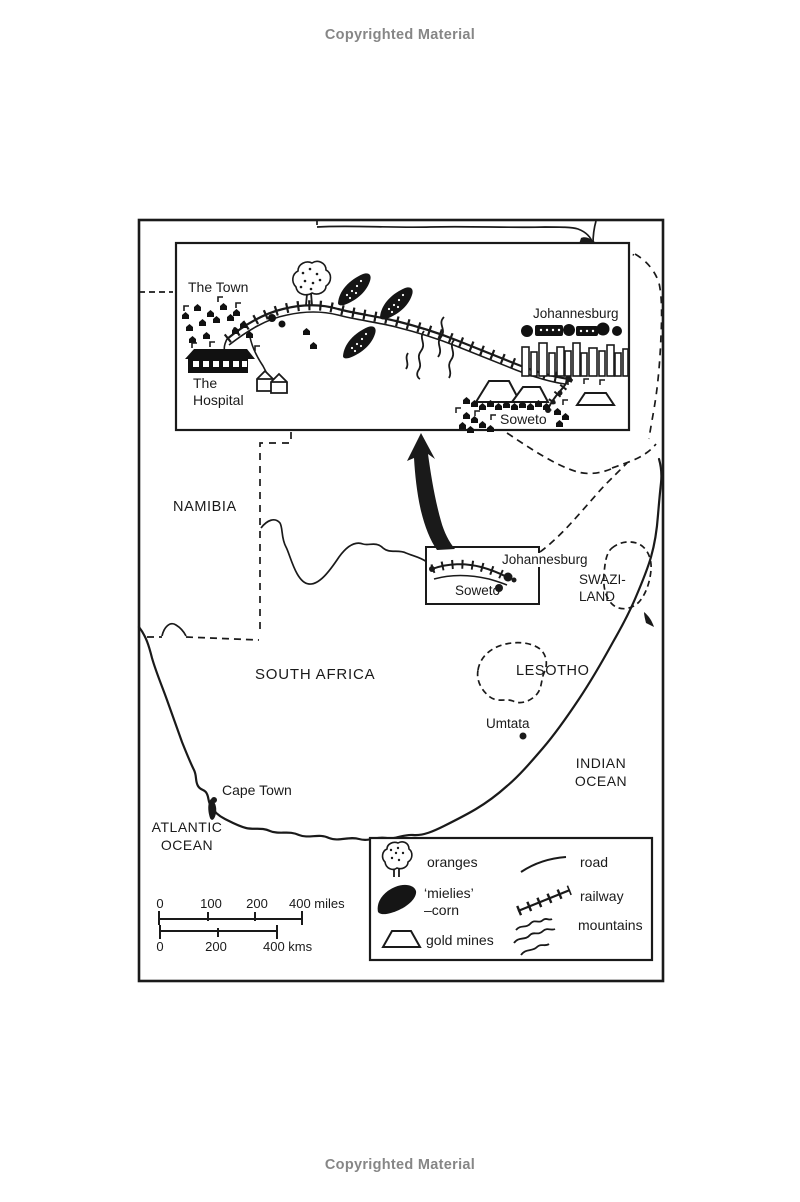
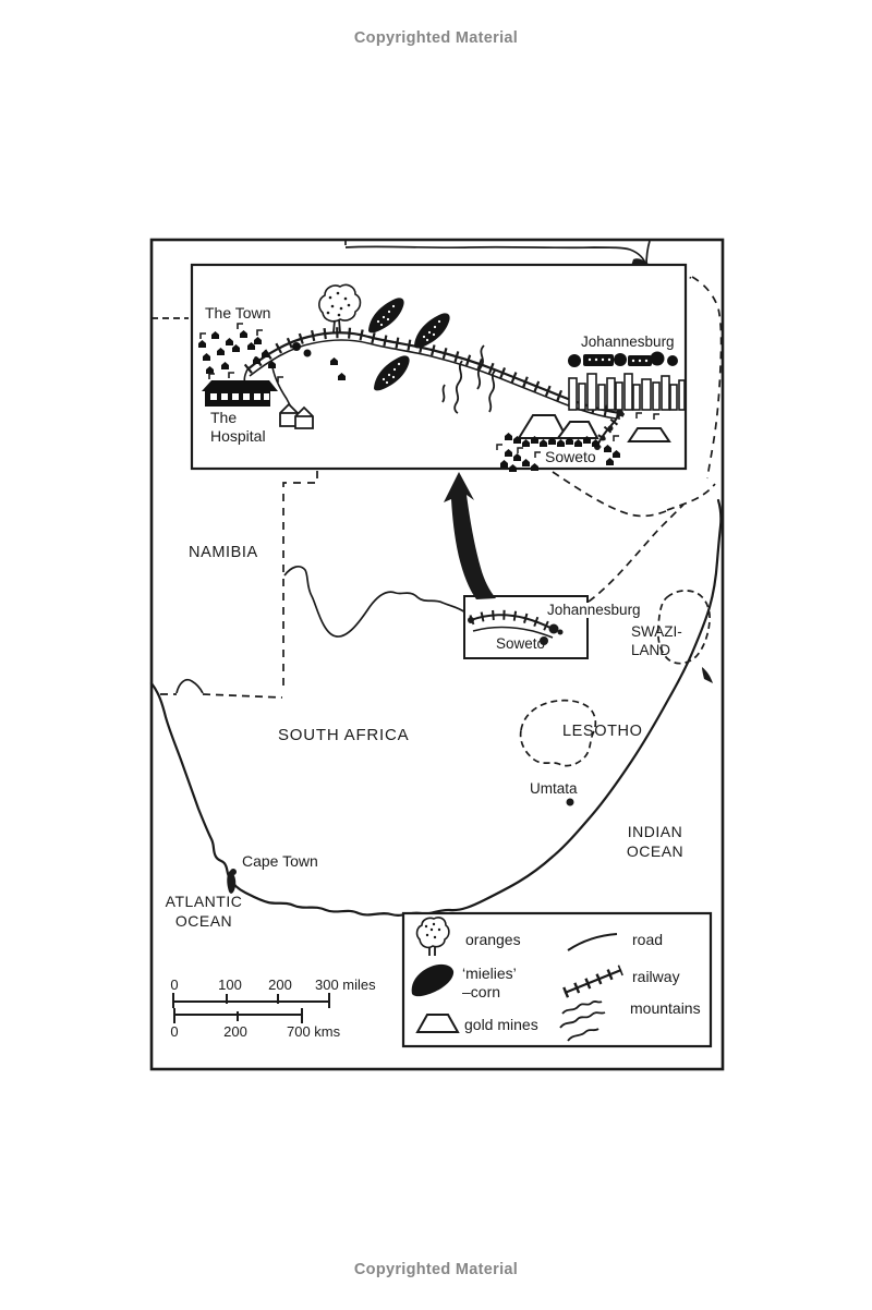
  Copyrighted Material
  Copyrighted Material
  The Town
  The
  Hospital
  Johannesburg
  Soweto
  NAMIBIA
  SOUTH AFRICA
  LESOTHO
  SWAZI-
  LAND
  Johannesburg
  Soweto
  Umtata
  Cape Town
  ATLANTIC
  OCEAN
  INDIAN
  OCEAN
  0
  100
  200
- 400 miles
+ 300 miles
  0
  200
- 400 kms
+ 700 kms
  oranges
  ‘mielies’
  –corn
  gold mines
  road
  railway
  mountains
